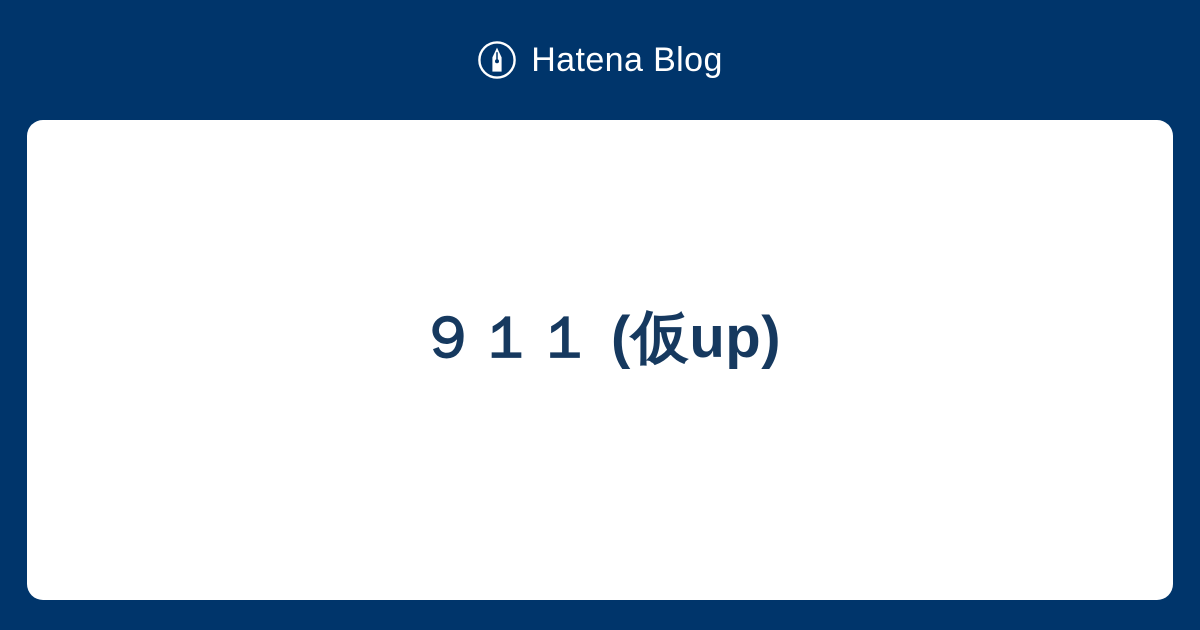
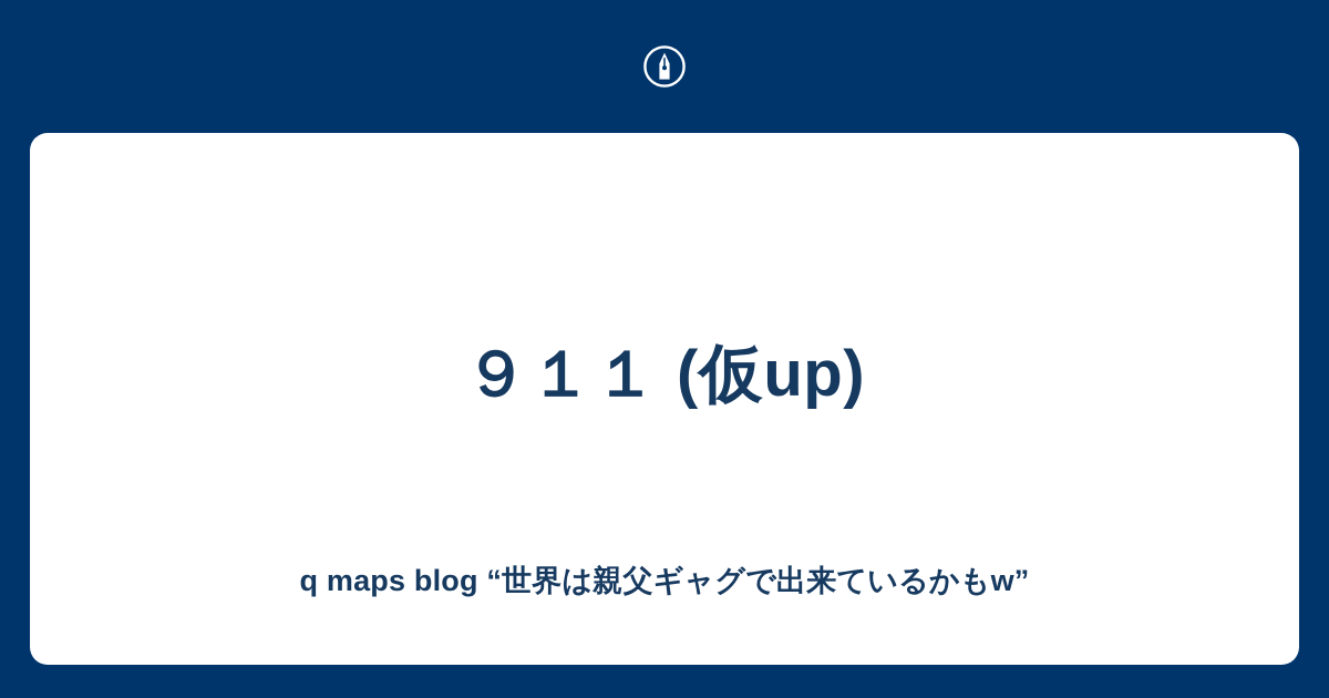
- Hatena Blog
  ９１１ (仮up)
+ q maps blog “世界は親父ギャグで出来ているかもw”
